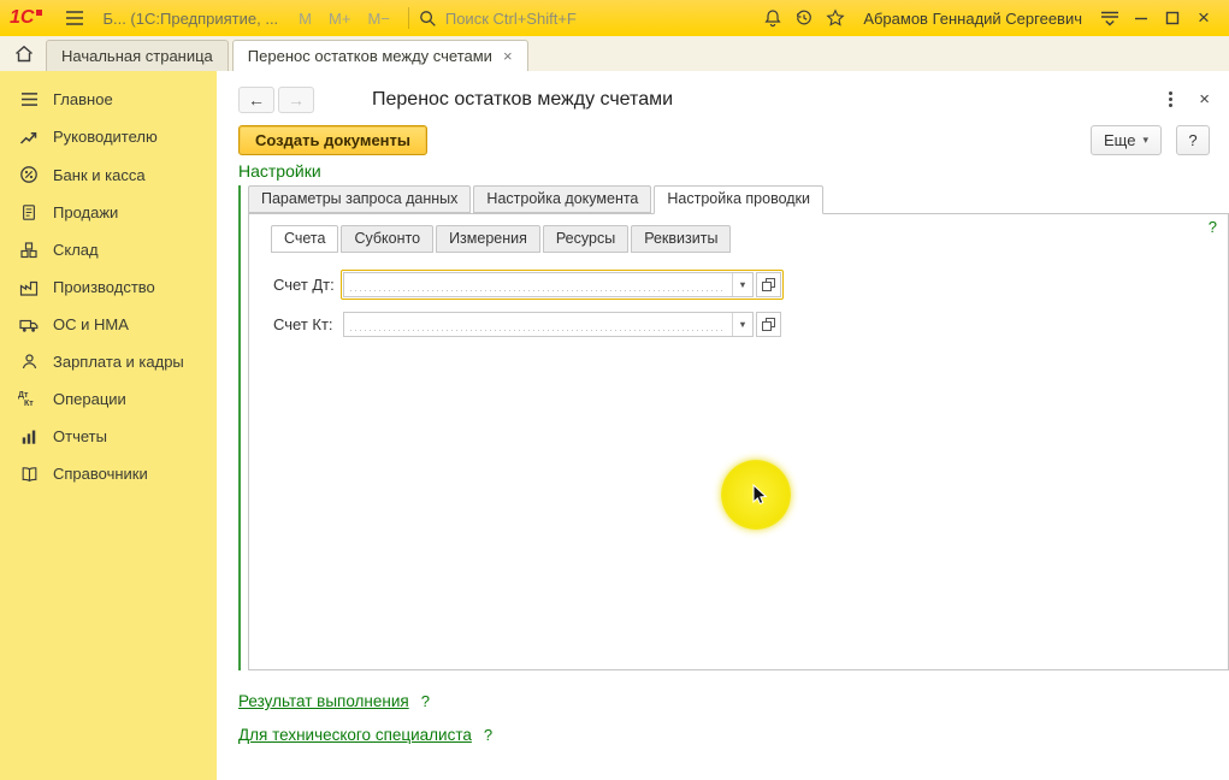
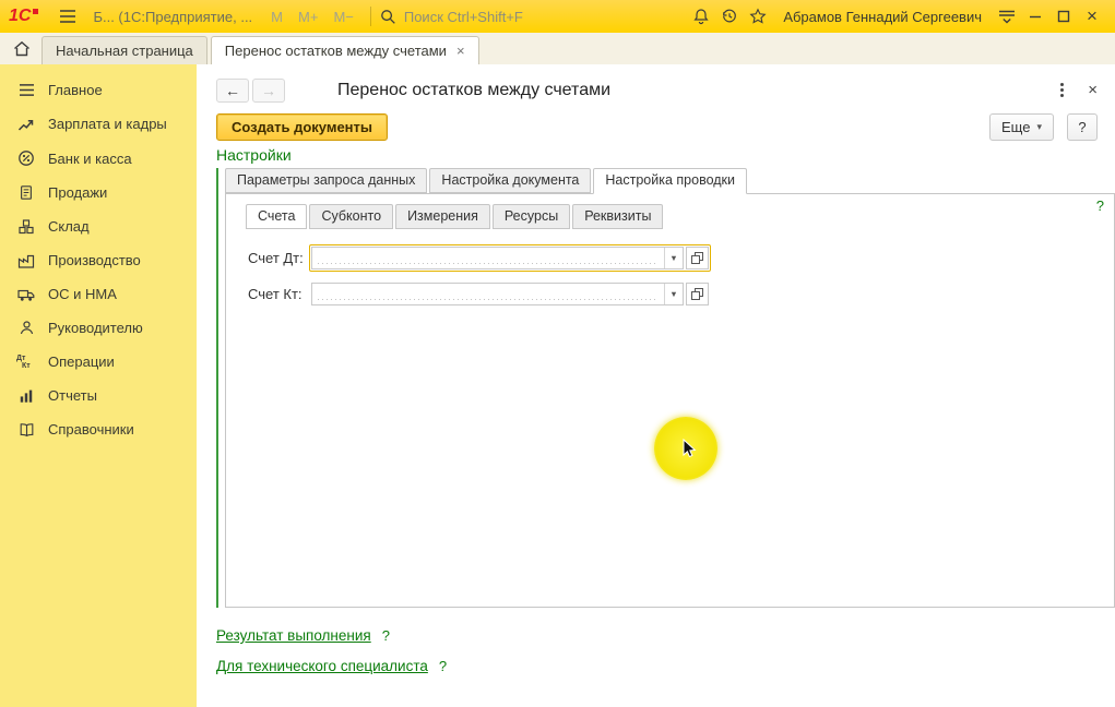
  1С
  Б... (1С:Предприятие, ...
  M
  M+
  M−
  Поиск Ctrl+Shift+F
  Абрамов Геннадий Сергеевич
  ×
  Начальная страница
  Перенос остатков между счетами
  ×
  Главное
- Руководителю
+ Зарплата и кадры
  Банк и касса
  Продажи
  Склад
  Производство
  ОС и НМА
- Зарплата и кадры
+ Руководителю
  Операции
  Отчеты
  Справочники
  ←
  →
  Перенос остатков между счетами
  ×
  Создать документы
  Еще
  ▾
  ?
  Настройки
  Параметры запроса данных
  Настройка документа
  Настройка проводки
  ?
  Счета
  Субконто
  Измерения
  Ресурсы
  Реквизиты
  Счет Дт:
  ▼
  Счет Кт:
  ▼
  Результат выполнения
  ?
  Для технического специалиста
  ?
